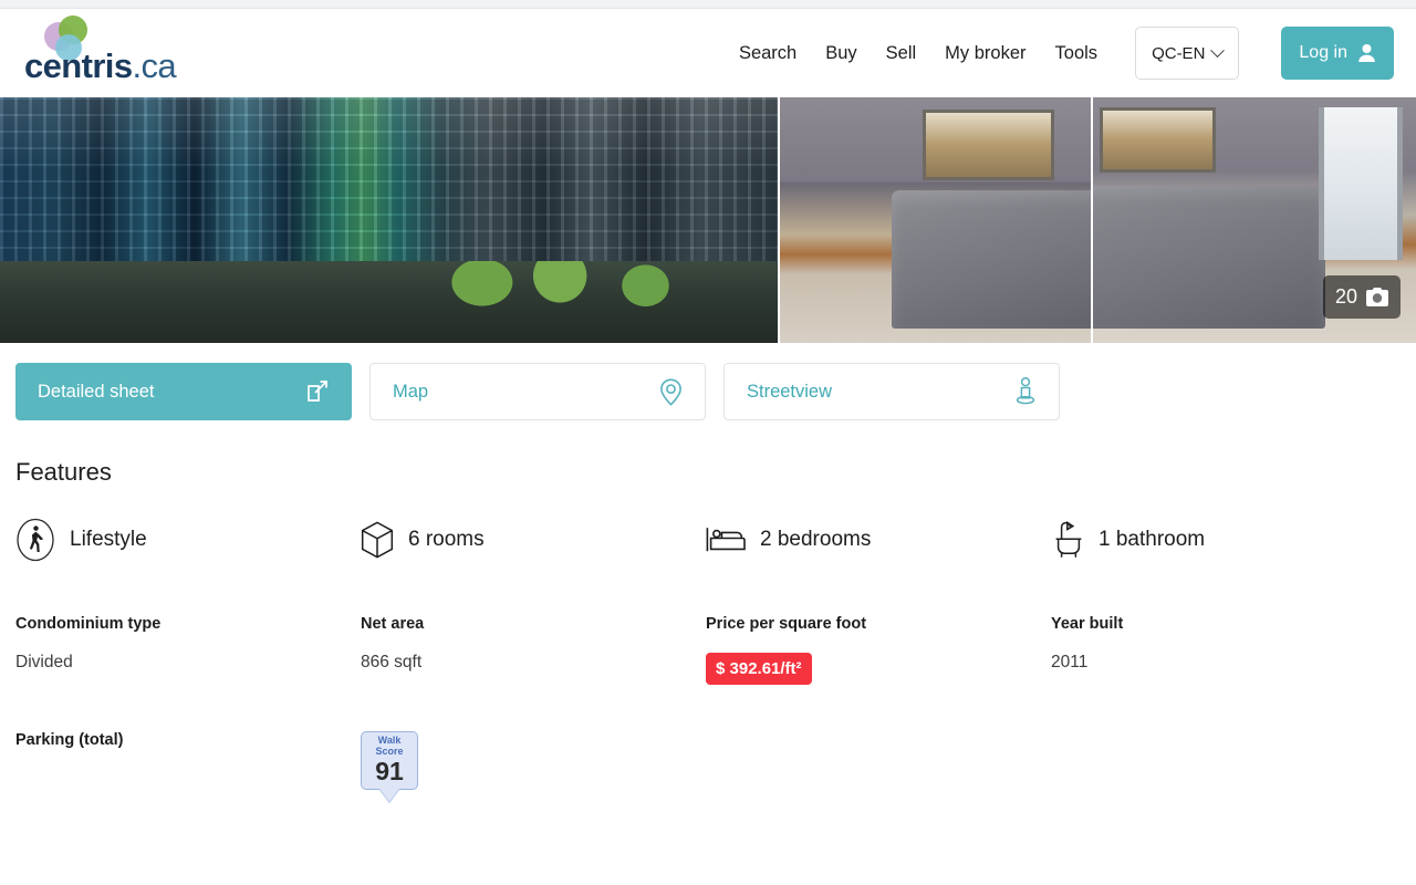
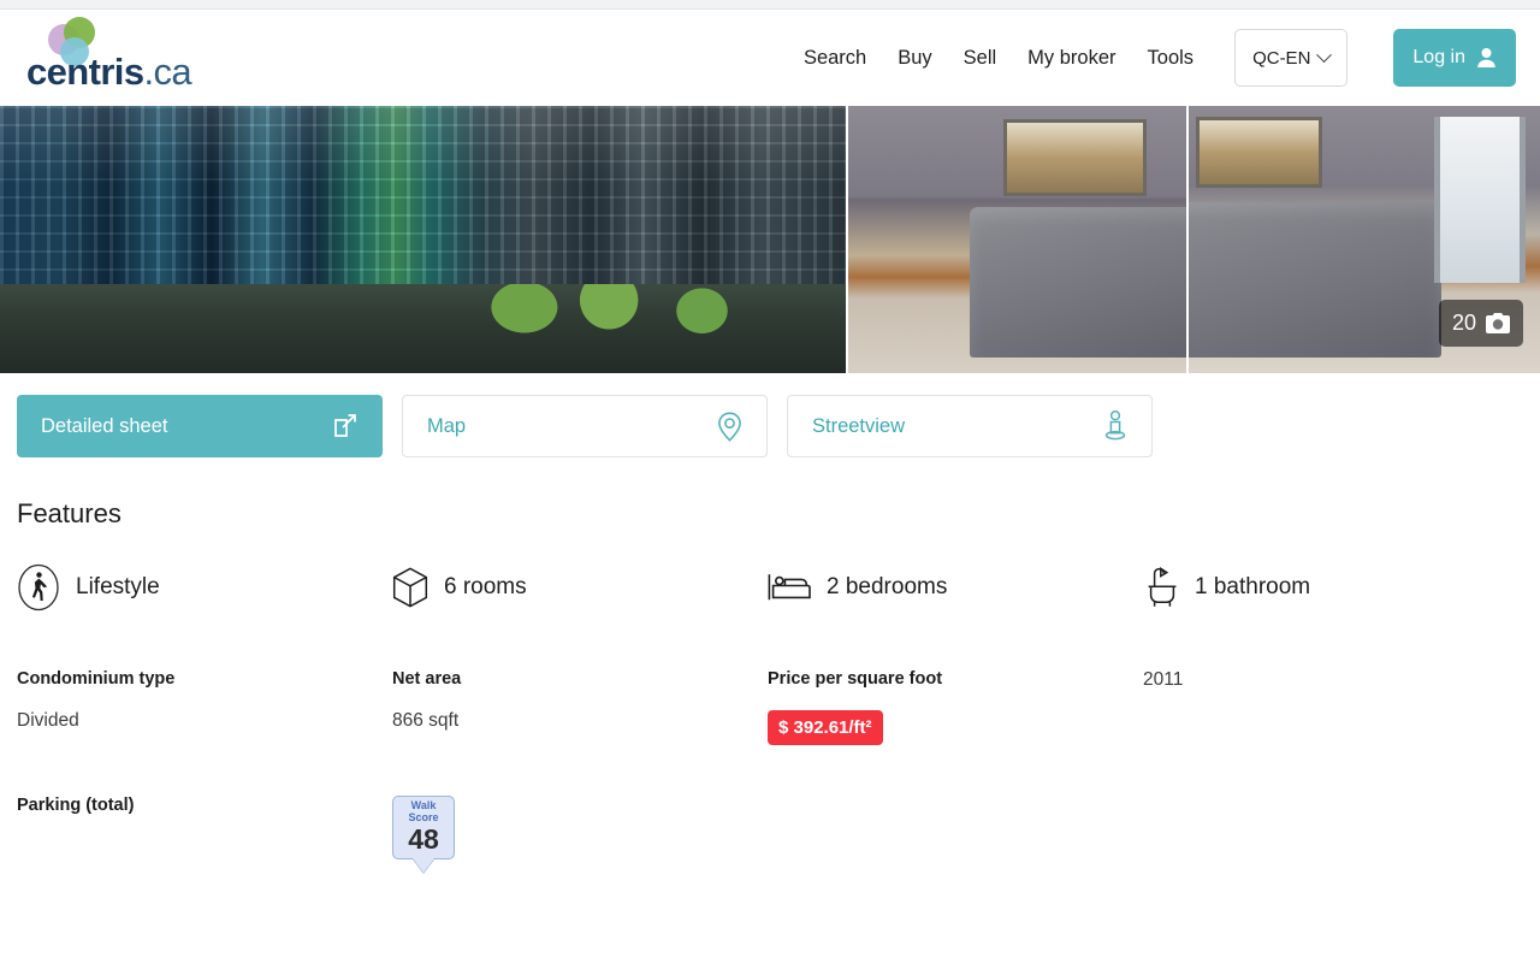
  centris.ca
  Search
  Buy
  Sell
  My broker
  Tools
  QC-EN
  Log in
  20
  Detailed sheet
  Map
  Streetview
  Features
  Lifestyle
  6 rooms
  2 bedrooms
  1 bathroom
  Condominium type
  Divided
  Net area
  866 sqft
  Price per square foot
  $ 392.61/ft²
- Year built
  2011
  Parking (total)
  Walk Score
- 91
+ 48
